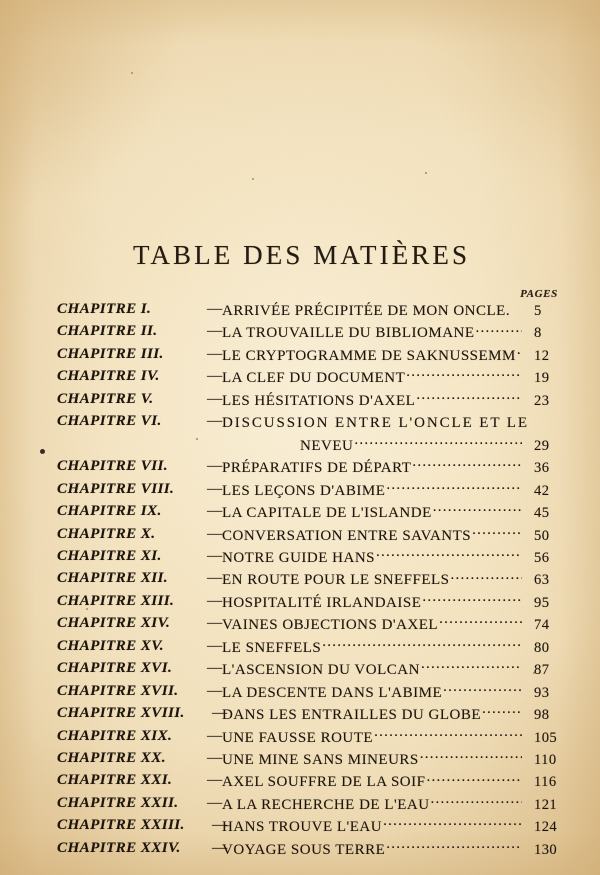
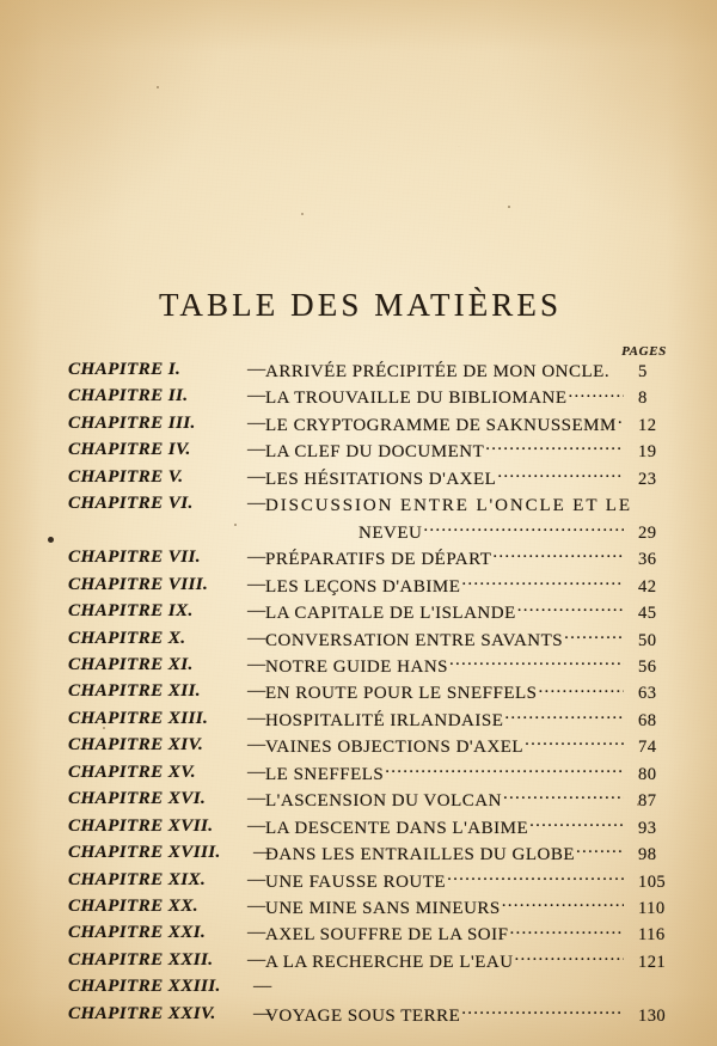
  TABLE DES MATIÈRES
  PAGES
  CHAPITRE I.
  —
  ARRIVÉE PRÉCIPITÉE DE MON ONCLE.
  5
  CHAPITRE II.
  —
  LA TROUVAILLE DU BIBLIOMANE
  8
  CHAPITRE III.
  —
  LE CRYPTOGRAMME DE SAKNUSSEMM
  12
  CHAPITRE IV.
  —
  LA CLEF DU DOCUMENT
  19
  CHAPITRE V.
  —
  LES HÉSITATIONS D'AXEL
  23
  CHAPITRE VI.
  —
  DISCUSSION ENTRE L'ONCLE ET LE
  NEVEU
  29
  CHAPITRE VII.
  —
  PRÉPARATIFS DE DÉPART
  36
  CHAPITRE VIII.
  —
  LES LEÇONS D'ABIME
  42
  CHAPITRE IX.
  —
  LA CAPITALE DE L'ISLANDE
  45
  CHAPITRE X.
  —
  CONVERSATION ENTRE SAVANTS
  50
  CHAPITRE XI.
  —
  NOTRE GUIDE HANS
  56
  CHAPITRE XII.
  —
  EN ROUTE POUR LE SNEFFELS
  63
  CHAPITRE XIII.
  —
  HOSPITALITÉ IRLANDAISE
- 95
+ 68
  CHAPITRE XIV.
  —
  VAINES OBJECTIONS D'AXEL
  74
  CHAPITRE XV.
  —
  LE SNEFFELS
  80
  CHAPITRE XVI.
  —
  L'ASCENSION DU VOLCAN
  87
  CHAPITRE XVII.
  —
  LA DESCENTE DANS L'ABIME
  93
  CHAPITRE XVIII.
  —
  DANS LES ENTRAILLES DU GLOBE
  98
  CHAPITRE XIX.
  —
  UNE FAUSSE ROUTE
  105
  CHAPITRE XX.
  —
  UNE MINE SANS MINEURS
  110
  CHAPITRE XXI.
  —
  AXEL SOUFFRE DE LA SOIF
  116
  CHAPITRE XXII.
  —
  A LA RECHERCHE DE L'EAU
  121
  CHAPITRE XXIII.
  —
- HANS TROUVE L'EAU
- 124
  CHAPITRE XXIV.
  —
  VOYAGE SOUS TERRE
  130
